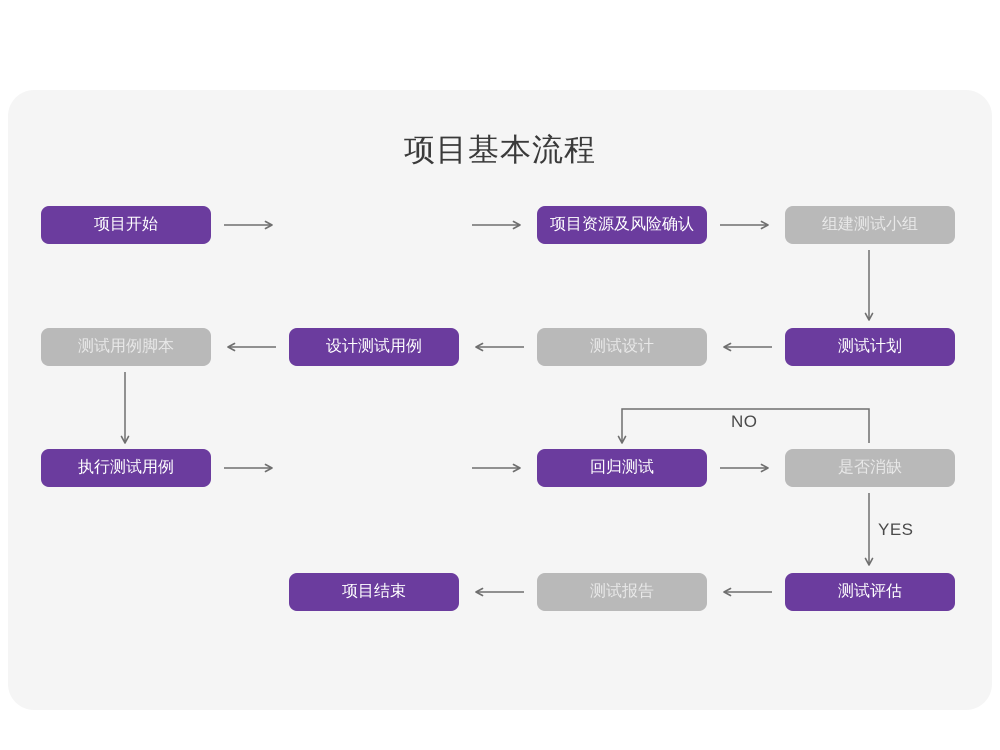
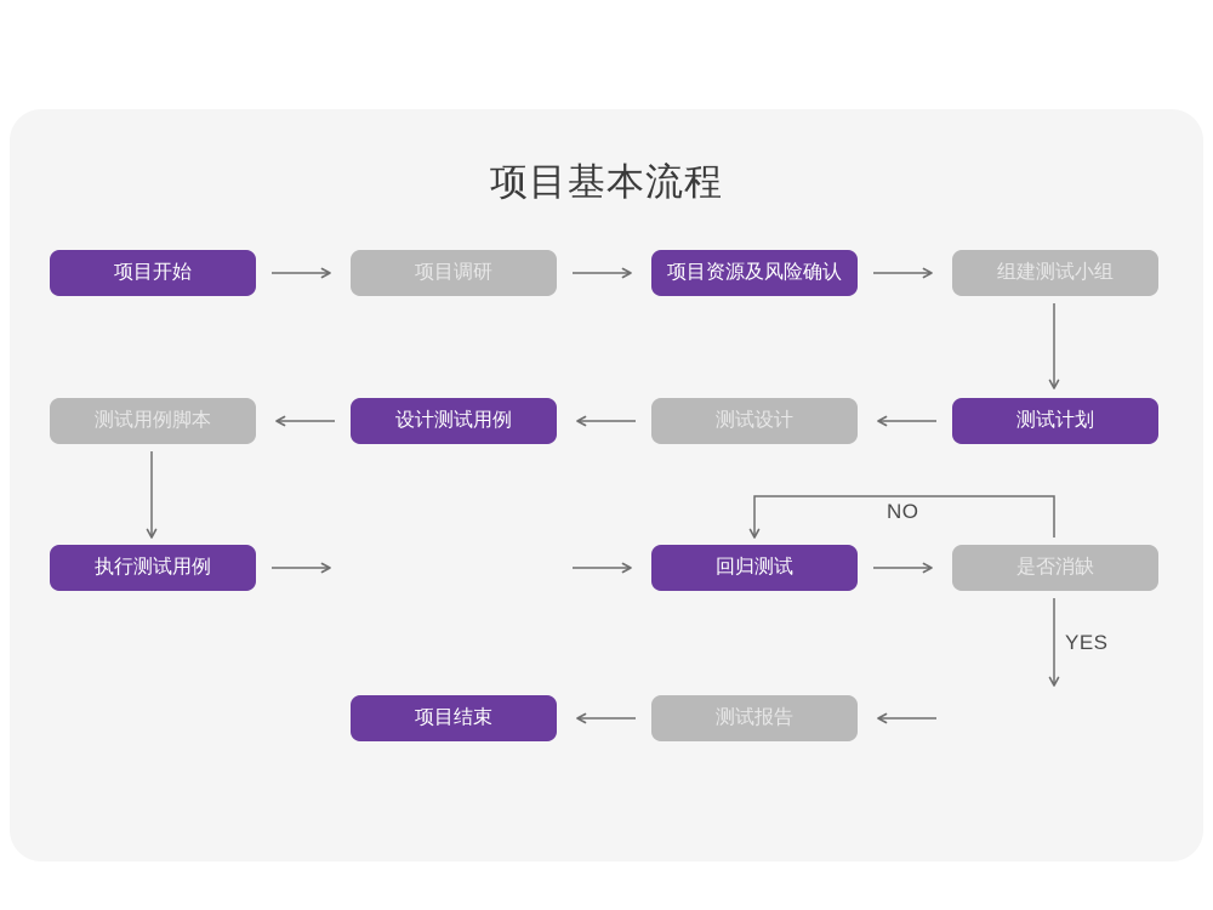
  项目基本流程
  项目开始
+ 项目调研
  项目资源及风险确认
  组建测试小组
  测试用例脚本
  设计测试用例
  测试设计
  测试计划
  执行测试用例
  回归测试
  是否消缺
  项目结束
  测试报告
- 测试评估
  NO
  YES
